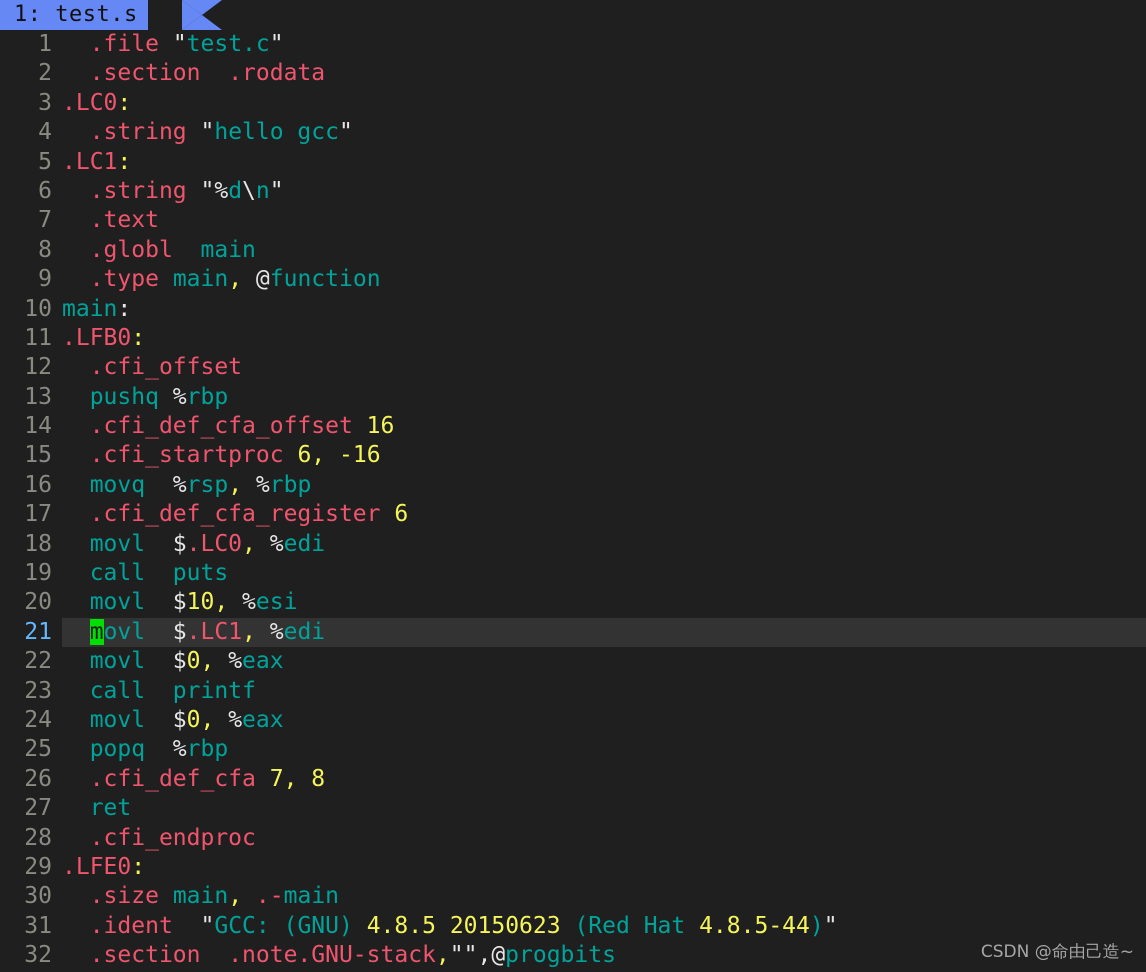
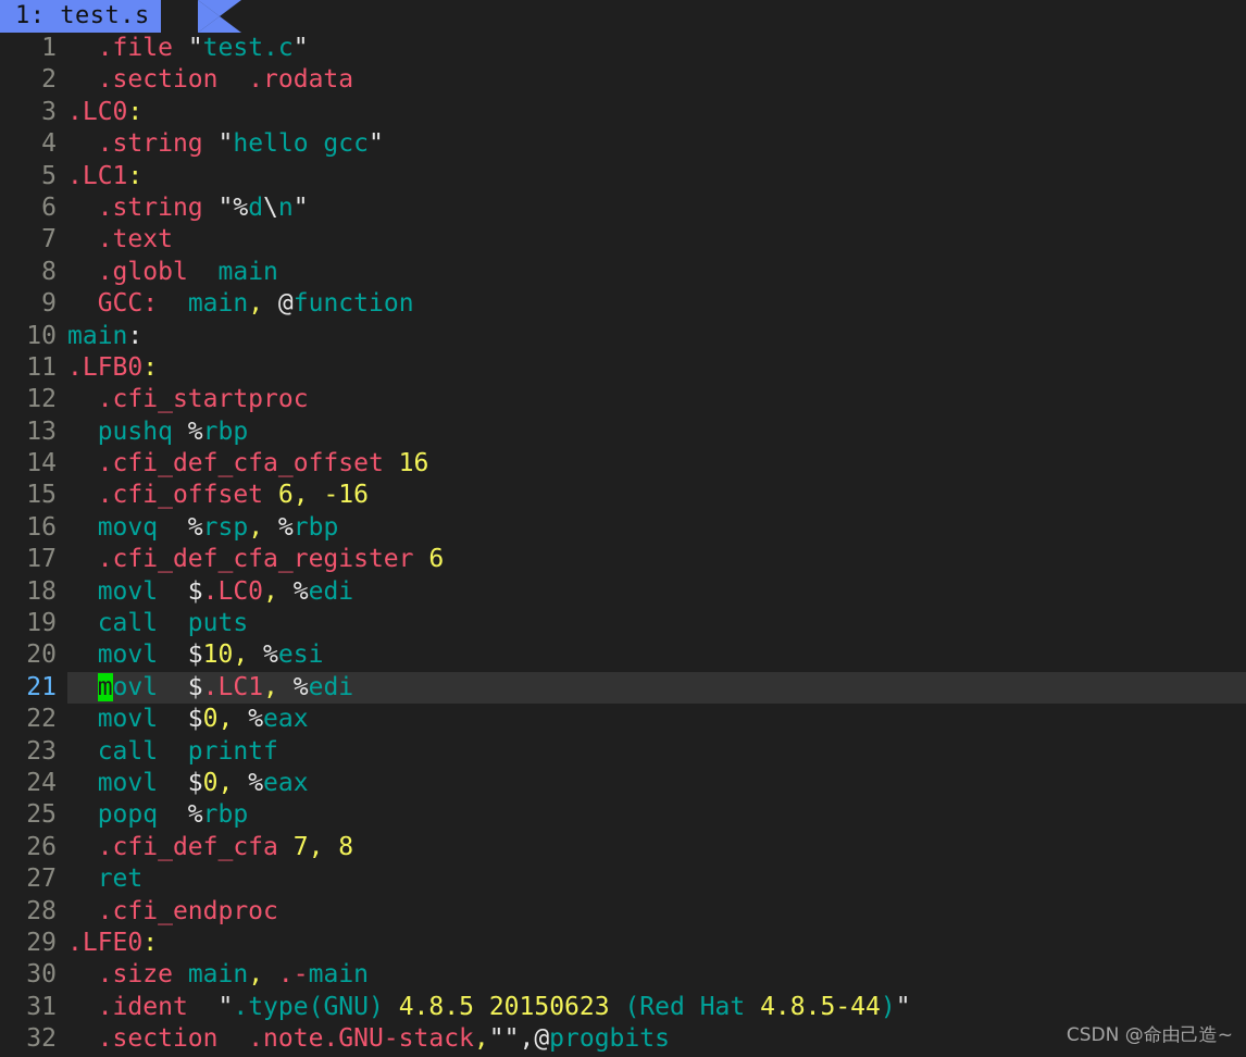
  1: test.s
  1
  .file "test.c"
  2
  .section .rodata
  3
  .LC0:
  4
  .string "hello gcc"
  5
  .LC1:
  6
  .string "%d\n"
  7
  .text
  8
  .globl main
  9
- .type main, @function
+ GCC: main, @function
  10
  main:
  11
  .LFB0:
  12
- .cfi_offset
+ .cfi_startproc
  13
  pushq %rbp
  14
  .cfi_def_cfa_offset 16
  15
- .cfi_startproc 6, -16
+ .cfi_offset 6, -16
  16
  movq %rsp, %rbp
  17
  .cfi_def_cfa_register 6
  18
  movl $.LC0, %edi
  19
  call puts
  20
  movl $10, %esi
  21
  movl $.LC1, %edi
  22
  movl $0, %eax
  23
  call printf
  24
  movl $0, %eax
  25
  popq %rbp
  26
  .cfi_def_cfa 7, 8
  27
  ret
  28
  .cfi_endproc
  29
  .LFE0:
  30
  .size main, .-main
  31
- .ident "GCC: (GNU) 4.8.5 20150623 (Red Hat 4.8.5-44)"
+ .ident ".type(GNU) 4.8.5 20150623 (Red Hat 4.8.5-44)"
  32
  .section .note.GNU-stack,"",@progbits
  CSDN @命由己造~
